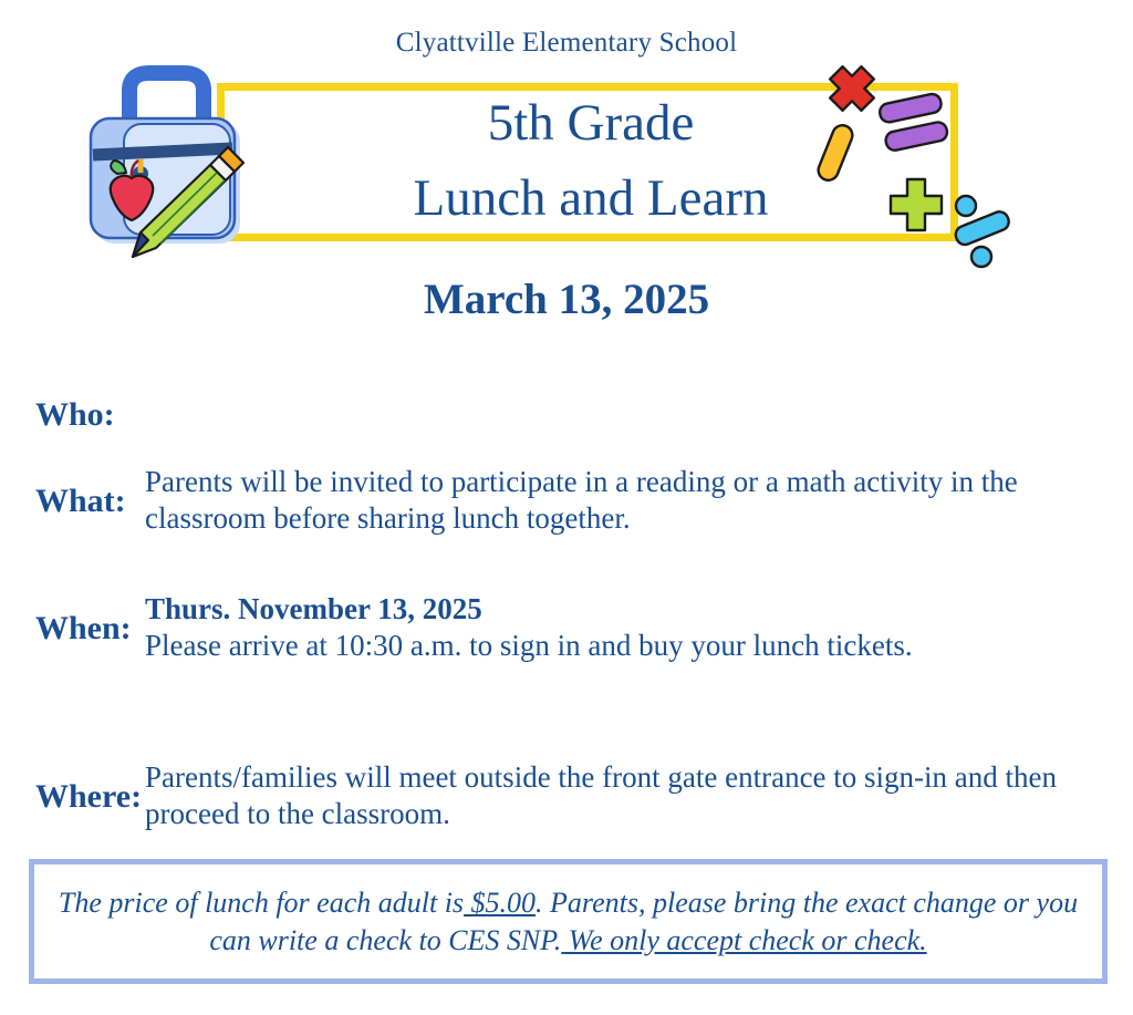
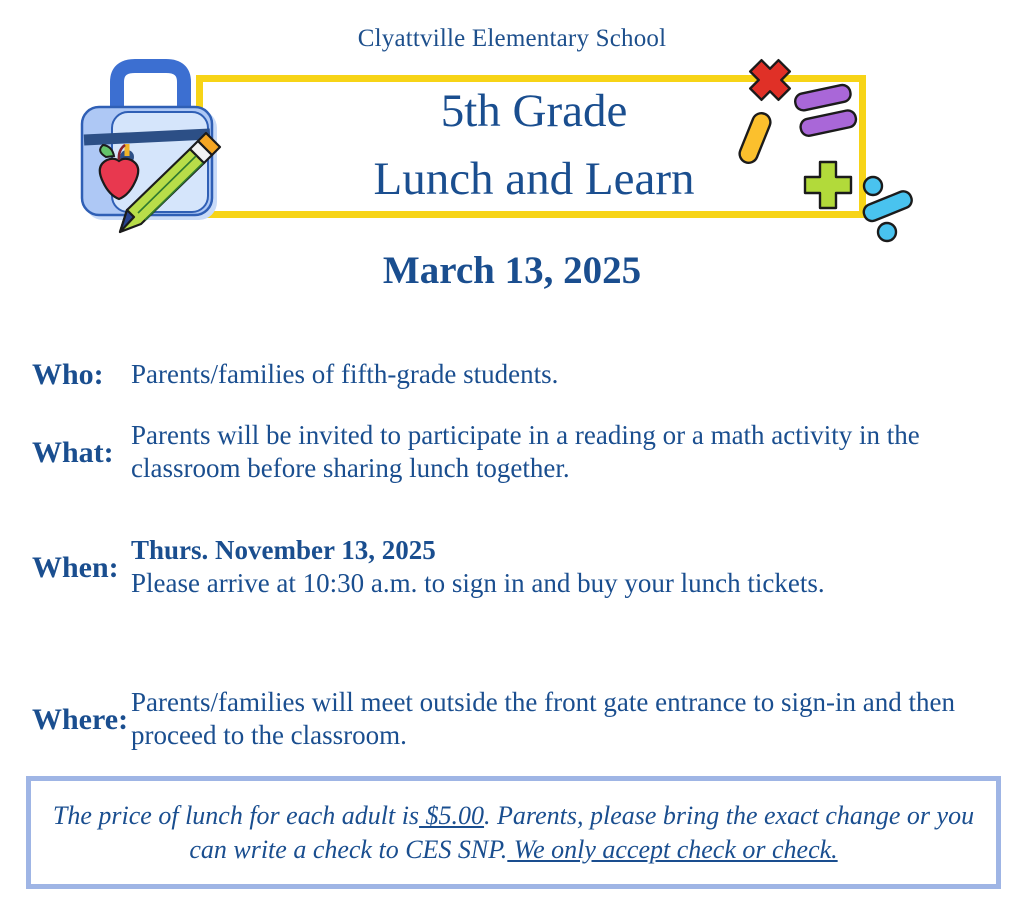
  Clyattville Elementary School
  5th Grade
  Lunch and Learn
  March 13, 2025
  Who:
+ Parents/families of fifth-grade students.
  What:
  Parents will be invited to participate in a reading or a math activity in the classroom before sharing lunch together.
  When:
  Thurs. November 13, 2025
  Please arrive at 10:30 a.m. to sign in and buy your lunch tickets.
  Where:
  Parents/families will meet outside the front gate entrance to sign-in and then proceed to the classroom.
  The price of lunch for each adult is $5.00. Parents, please bring the exact change or you can write a check to CES SNP. We only accept check or check.
